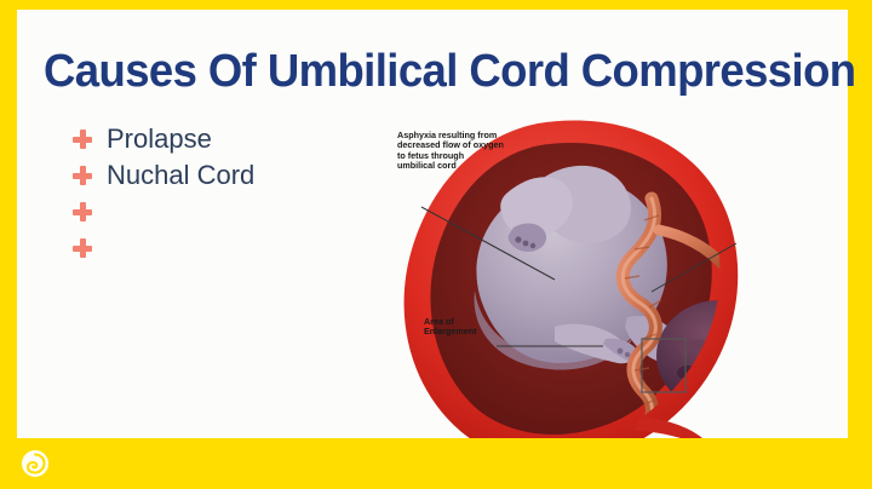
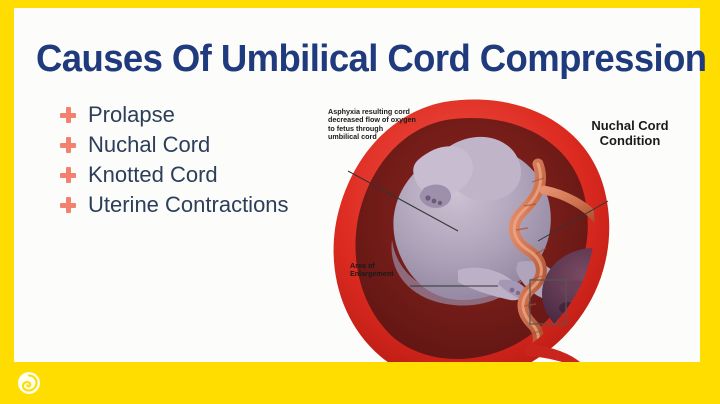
  Causes Of Umbilical Cord Compressi
  Prolapse
  Nuchal Cord
+ Knotted Cord
+ Uterine Contractions
- Asphyxia resulting from decreased flow of oxygen to fetus through umbilical cord
+ Asphyxia resulting cord decreased flow of oxygen to fetus through umbilical cord
  Area of Enlargement
+ Nuchal Cord Condition
